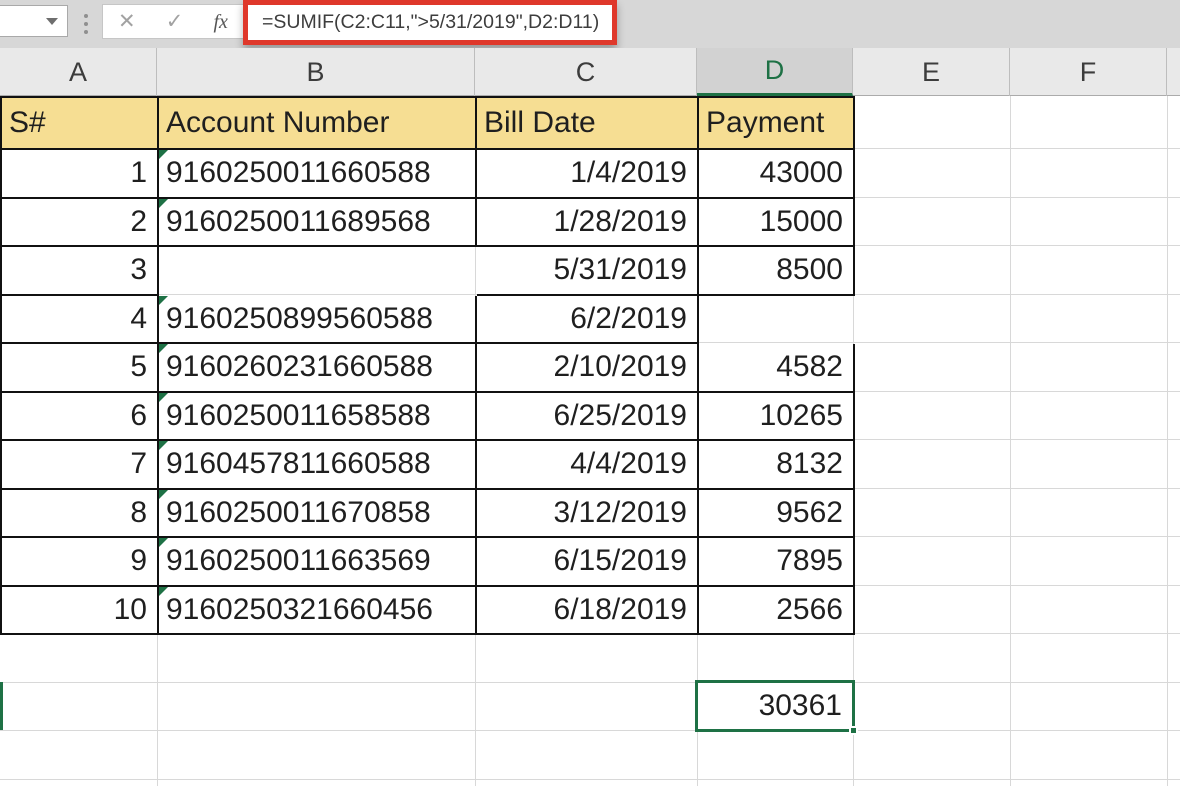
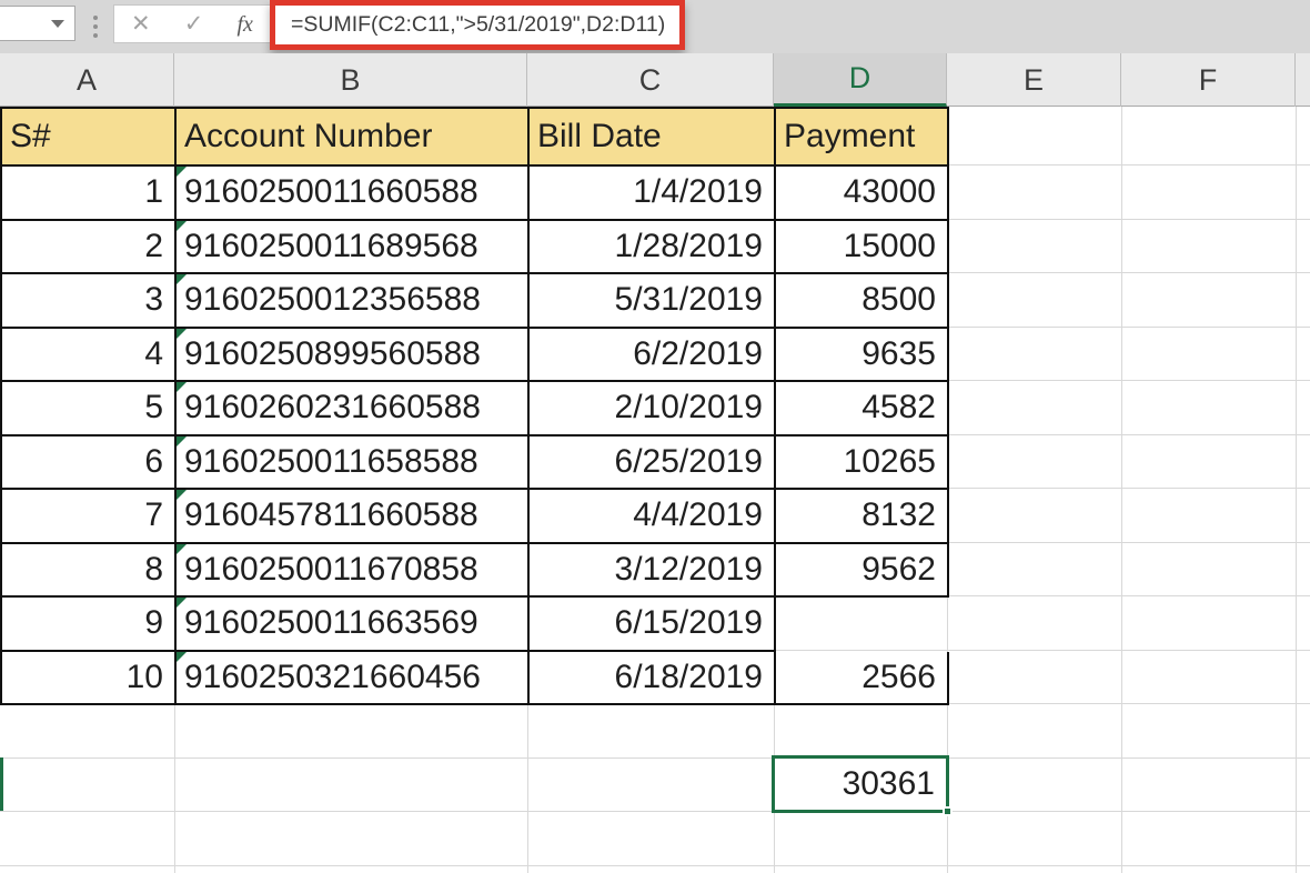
  ✕
  ✓
  fx
  =SUMIF(C2:C11,">5/31/2019",D2:D11)
  A
  B
  C
  D
  E
  F
  S#
  Account Number
  Bill Date
  Payment
  1
  9160250011660588
  1/4/2019
  43000
  2
  9160250011689568
  1/28/2019
  15000
  3
+ 9160250012356588
  5/31/2019
  8500
  4
  9160250899560588
  6/2/2019
+ 9635
  5
  9160260231660588
  2/10/2019
  4582
  6
  9160250011658588
  6/25/2019
  10265
  7
  9160457811660588
  4/4/2019
  8132
  8
  9160250011670858
  3/12/2019
  9562
  9
  9160250011663569
  6/15/2019
- 7895
  10
  9160250321660456
  6/18/2019
  2566
  30361
